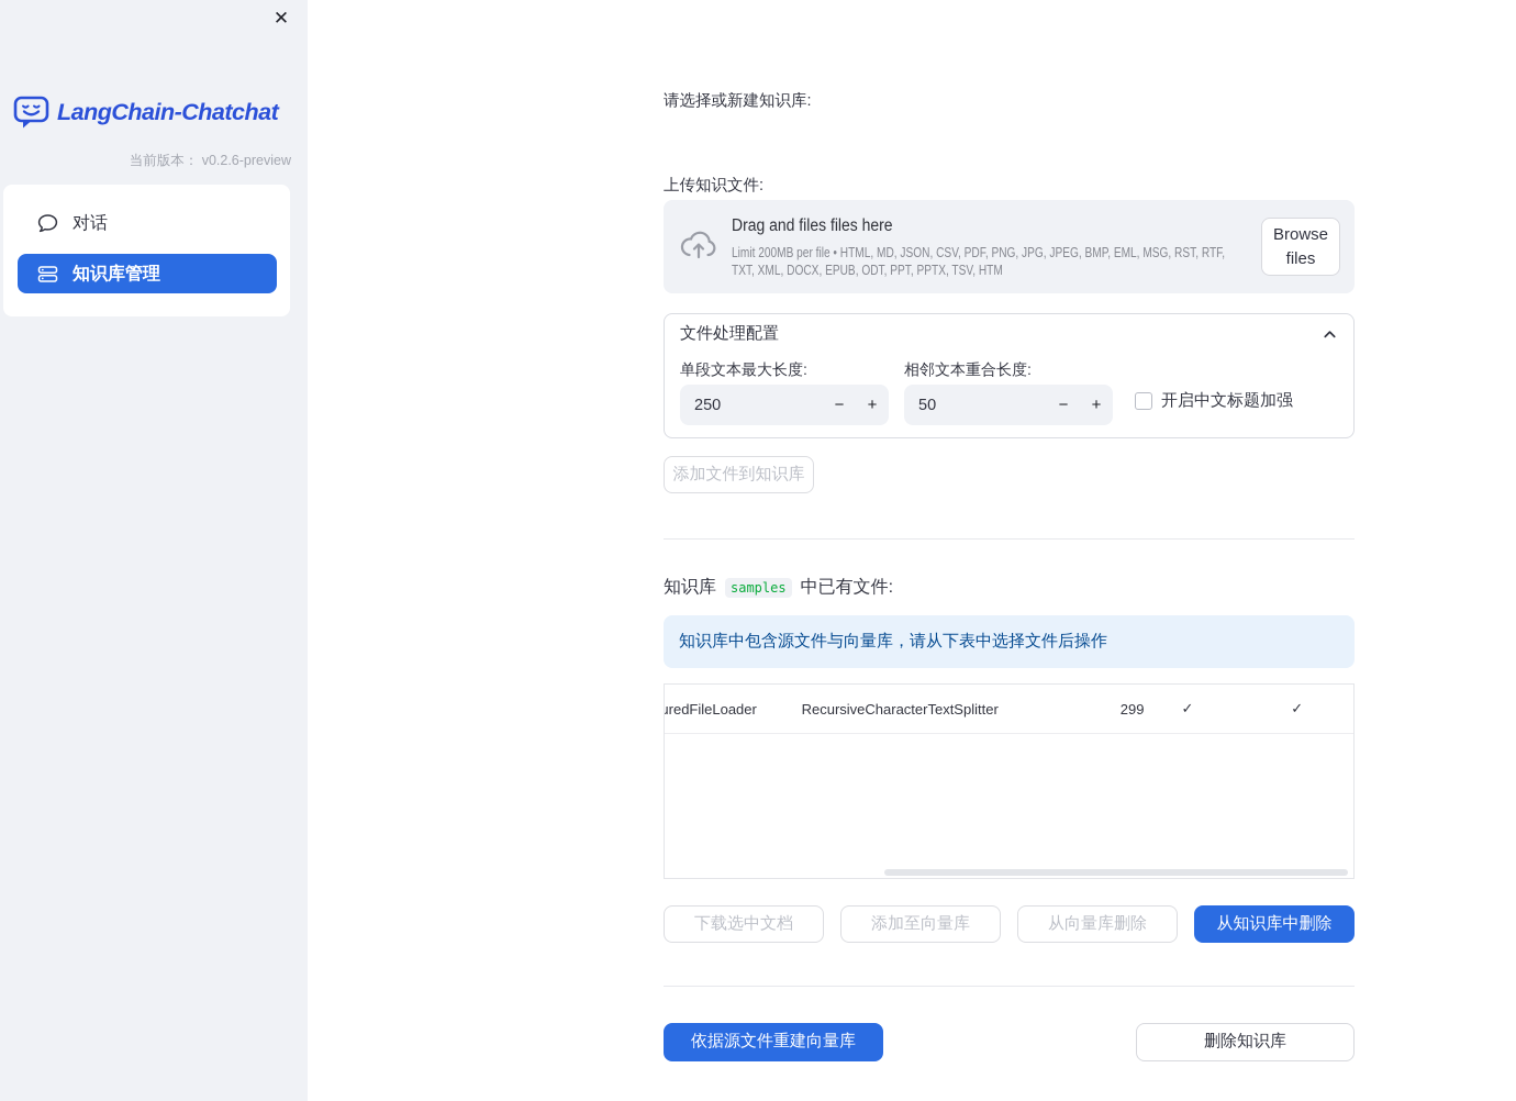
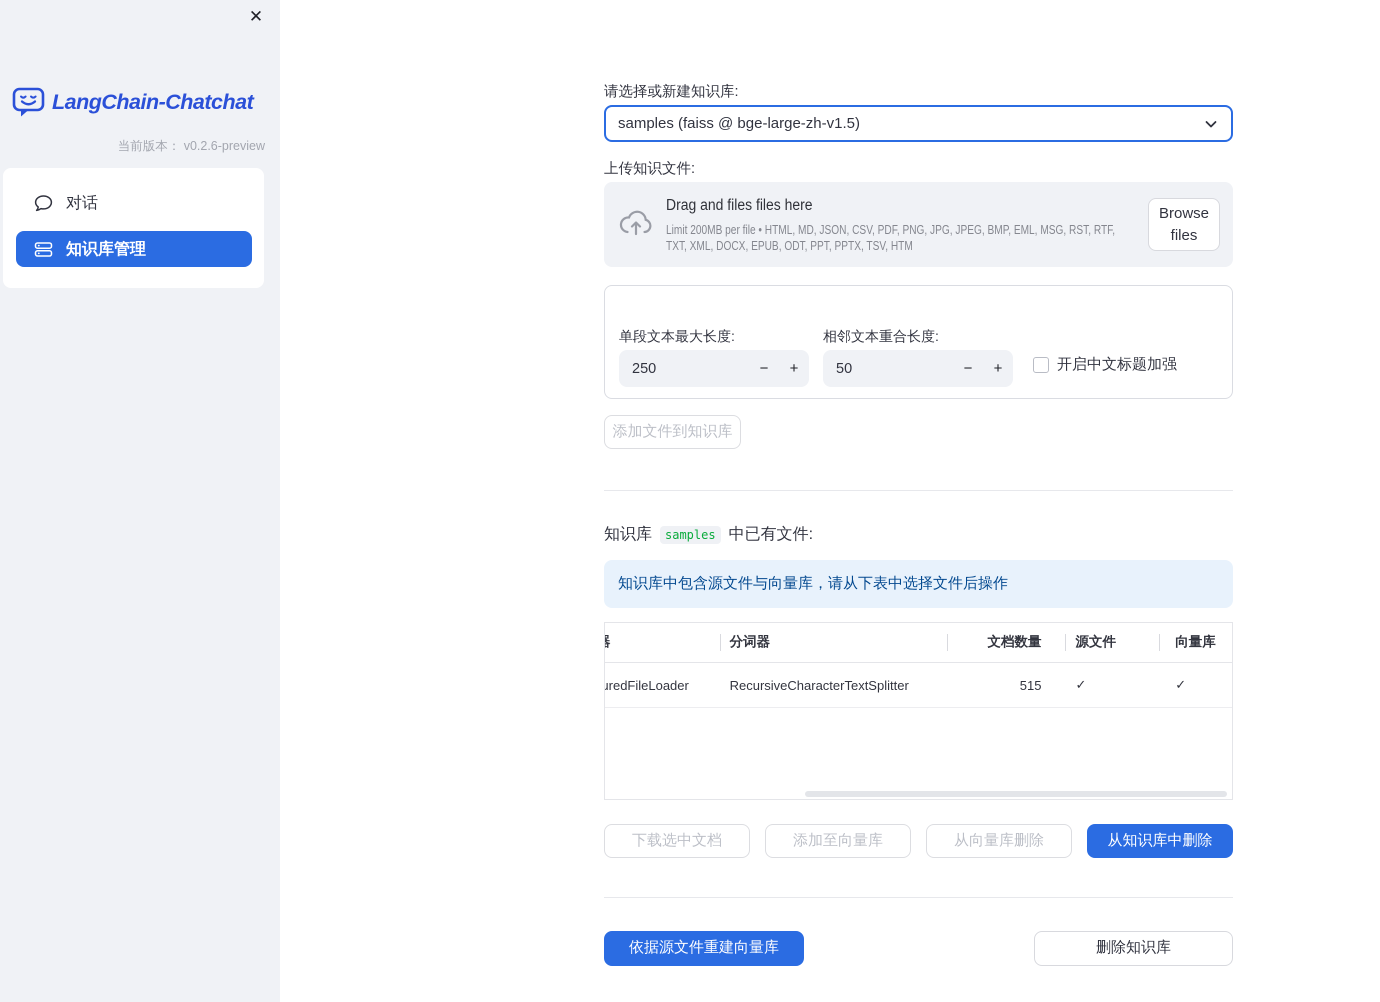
  ✕
  LangChain-Chatchat
  当前版本： v0.2.6-preview
  对话
  知识库管理
  请选择或新建知识库:
+ samples (faiss @ bge-large-zh-v1.5)
  上传知识文件:
  Drag and files files here
  Limit 200MB per file • HTML, MD, JSON, CSV, PDF, PNG, JPG, JPEG, BMP, EML, MSG, RST, RTF,
  TXT, XML, DOCX, EPUB, ODT, PPT, PPTX, TSV, HTM
  Browse files
- 文件处理配置
  单段文本最大长度:
  相邻文本重合长度:
  250
  −
  +
  50
  −
  +
  开启中文标题加强
  添加文件到知识库
  知识库
  samples
  中已有文件:
  知识库中包含源文件与向量库，请从下表中选择文件后操作
+ 分词器
+ 文档数量
+ 源文件
+ 向量库
  RecursiveCharacterTextSplitter
- 299
+ 515
  ✓
  ✓
  下载选中文档
  添加至向量库
  从向量库删除
  从知识库中删除
  依据源文件重建向量库
  删除知识库
